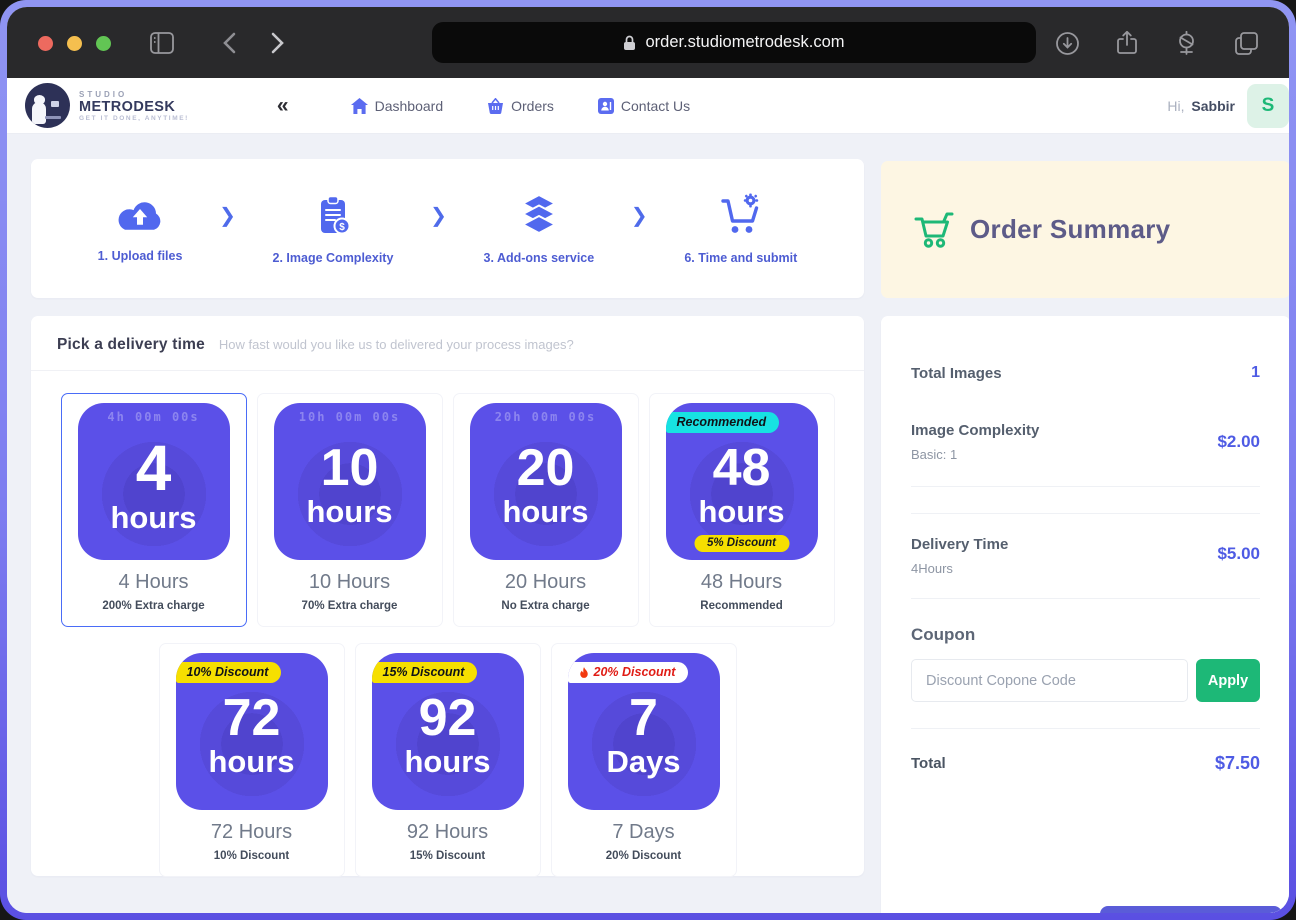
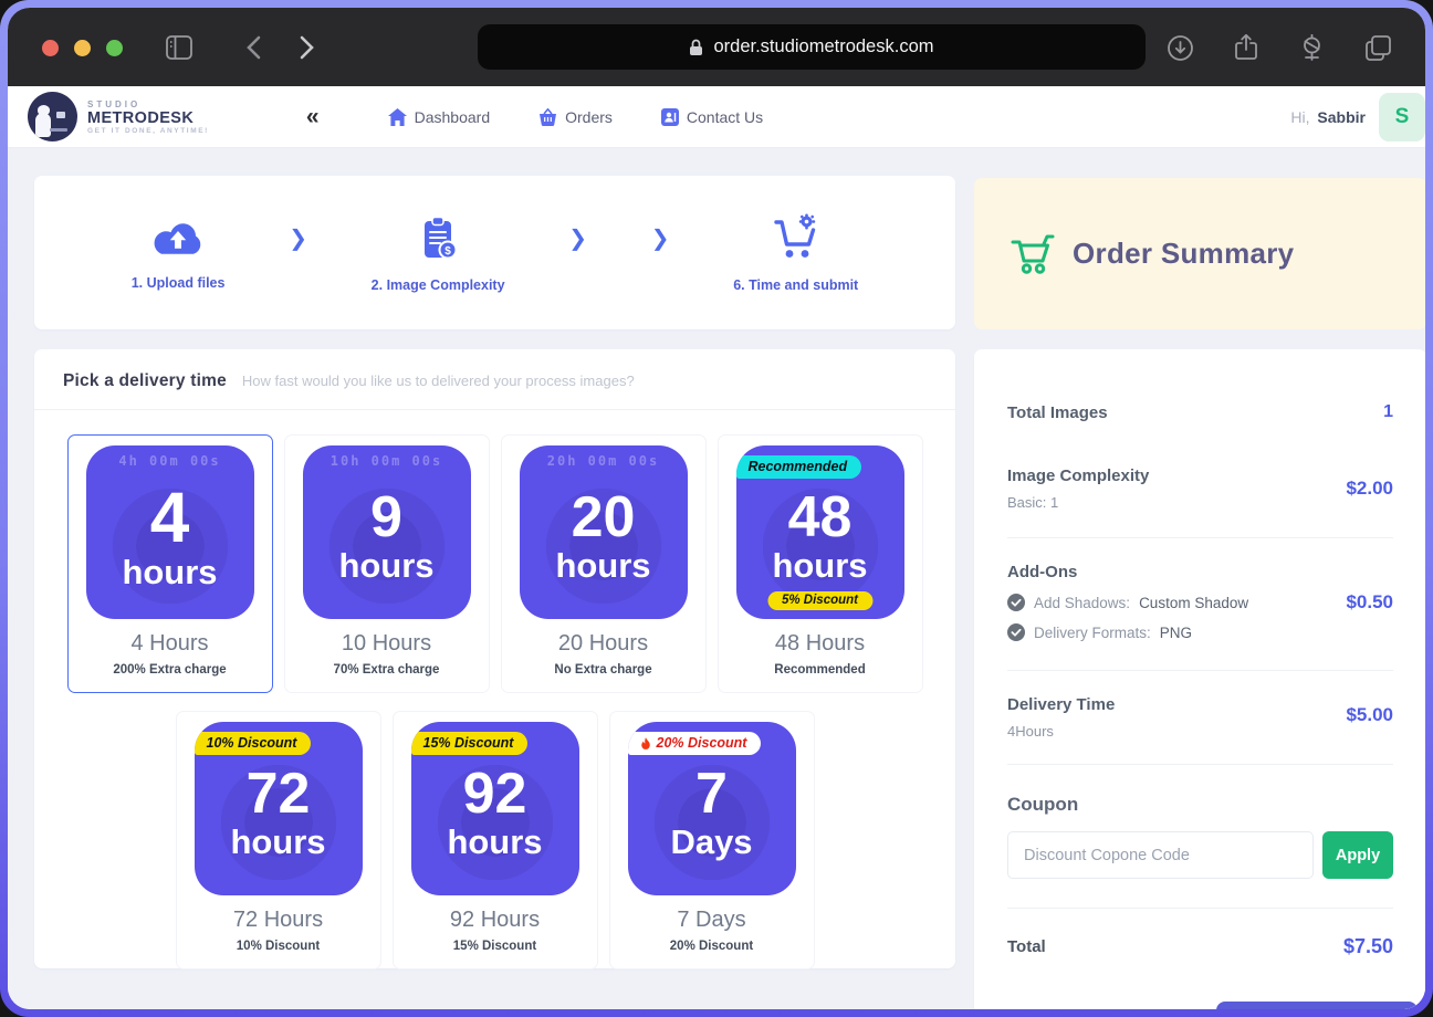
  order.studiometrodesk.com
  STUDIO
  METRODESK
  «
  Dashboard
  Orders
  Contact Us
  Hi, Sabbir
  S
  1. Upload files
  ❯
  $
  2. Image Complexity
  ❯
- 3. Add-ons service
  ❯
  6. Time and submit
  Pick a delivery time
  How fast would you like us to delivered your process images?
  4h 00m 00s
  4
  hours
  4 Hours
  200% Extra charge
  10h 00m 00s
- 10
+ 9
  hours
  10 Hours
  70% Extra charge
  20h 00m 00s
  20
  hours
  20 Hours
  No Extra charge
  Recommended
  48
  hours
  5% Discount
  48 Hours
  Recommended
  10% Discount
  72
  hours
  72 Hours
  10% Discount
  15% Discount
  92
  hours
  92 Hours
  15% Discount
  20% Discount
  7
  Days
  7 Days
  20% Discount
  Order Summary
  Total Images
  1
  Image Complexity
  Basic: 1
  $2.00
+ Add-Ons
+ Add Shadows:
+ Custom Shadow
+ Delivery Formats:
+ PNG
+ $0.50
  Delivery Time
  4Hours
  $5.00
  Coupon
  Discount Copone Code
  Apply
  Total
  $7.50
